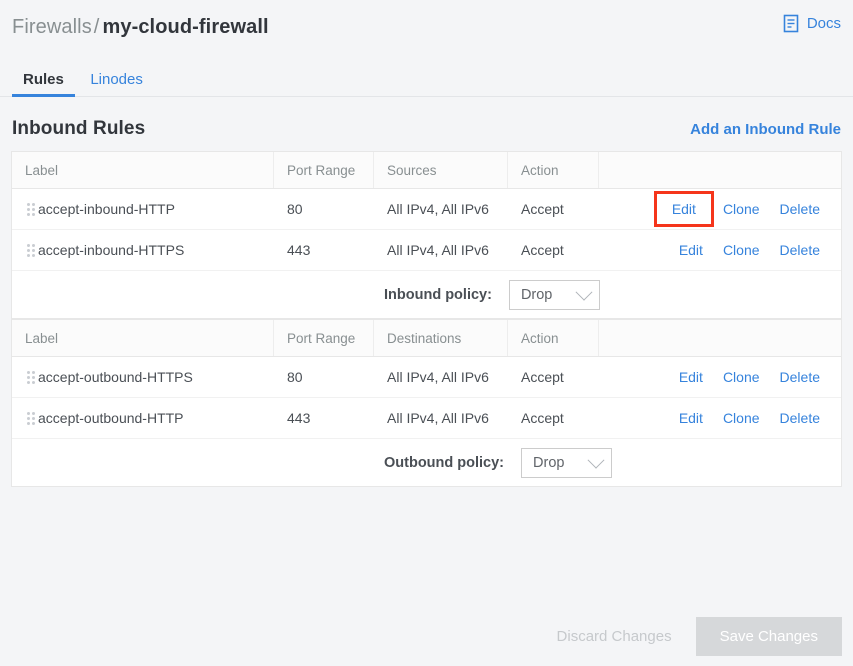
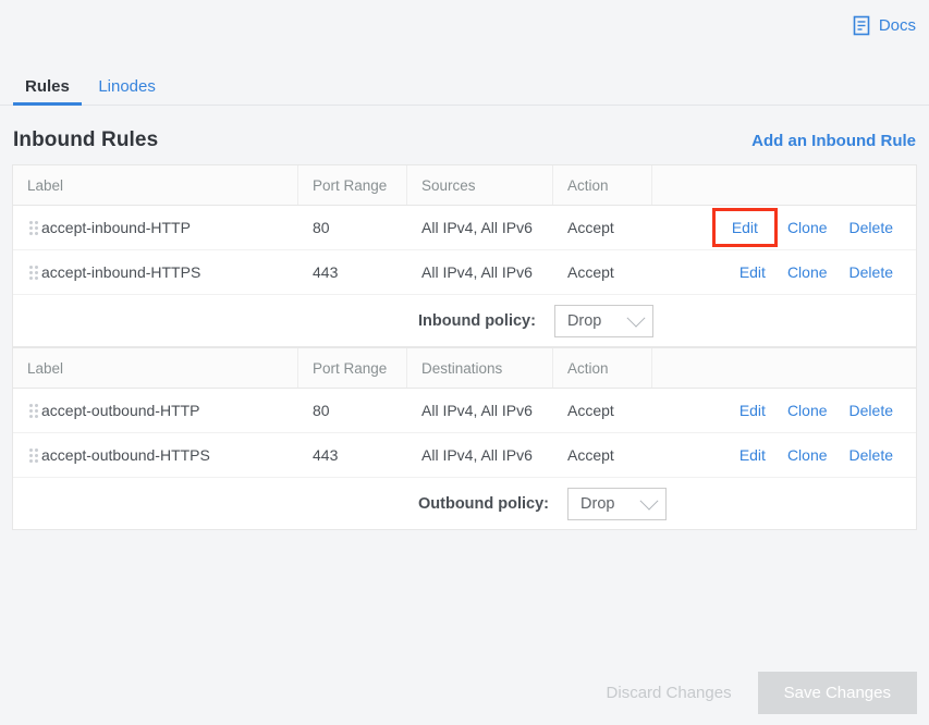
- Firewalls/ my-cloud-firewall
  Docs
  Rules Linodes
  Inbound Rules
  Add an Inbound Rule
  Label
  Port Range
  Sources
  Action
  accept-inbound-HTTP
  80
  All IPv4, All IPv6
  Accept
  Edit
  Clone
  Delete
  accept-inbound-HTTPS
  443
  All IPv4, All IPv6
  Accept
  Edit
  Clone
  Delete
  Inbound policy:
  Drop
  Label
  Port Range
  Destinations
  Action
- accept-outbound-HTTPS
+ accept-outbound-HTTP
  80
  All IPv4, All IPv6
  Accept
  Edit
  Clone
  Delete
- accept-outbound-HTTP
+ accept-outbound-HTTPS
  443
  All IPv4, All IPv6
  Accept
  Edit
  Clone
  Delete
  Outbound policy:
  Drop
  Discard Changes
  Save Changes
